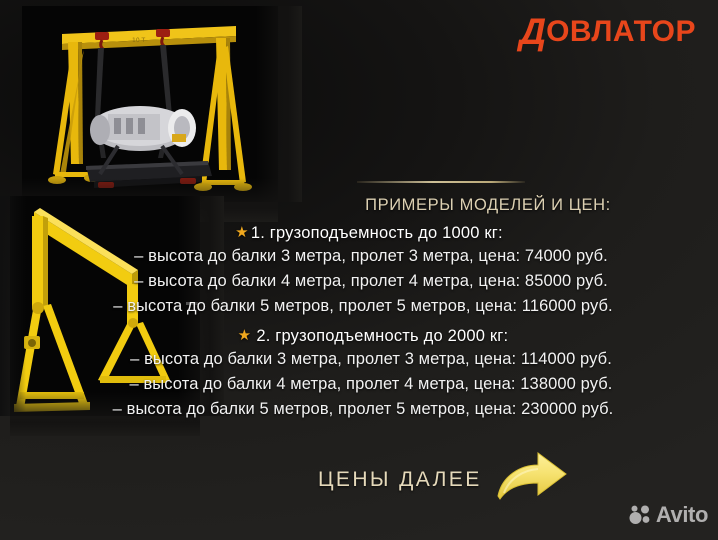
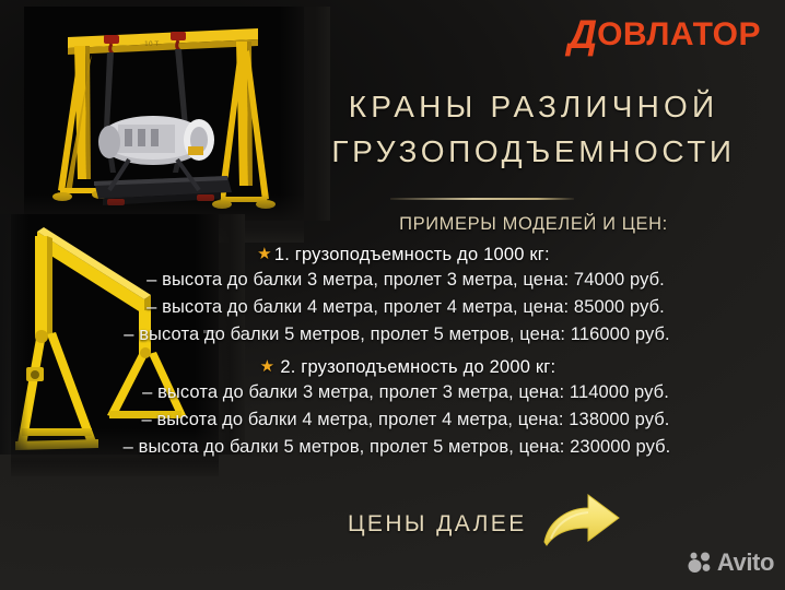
  Д
  ОВЛАТОР
+ КРАНЫ РАЗЛИЧНОЙ
+ ГРУЗОПОДЪЕМНОСТИ
  ПРИМЕРЫ МОДЕЛЕЙ И ЦЕН:
  ★1. грузоподъемность до 1000 кг:
  – высота до балки 3 метра, пролет 3 метра, цена: 74000 руб.
  – высота до балки 4 метра, пролет 4 метра, цена: 85000 руб.
  – высота до балки 5 метров, пролет 5 метров, цена: 116000 руб.
  ★ 2. грузоподъемность до 2000 кг:
  – высота до балки 3 метра, пролет 3 метра, цена: 114000 руб.
  – высота до балки 4 метра, пролет 4 метра, цена: 138000 руб.
  – высота до балки 5 метров, пролет 5 метров, цена: 230000 руб.
  ЦЕНЫ ДАЛЕЕ
  Avito
